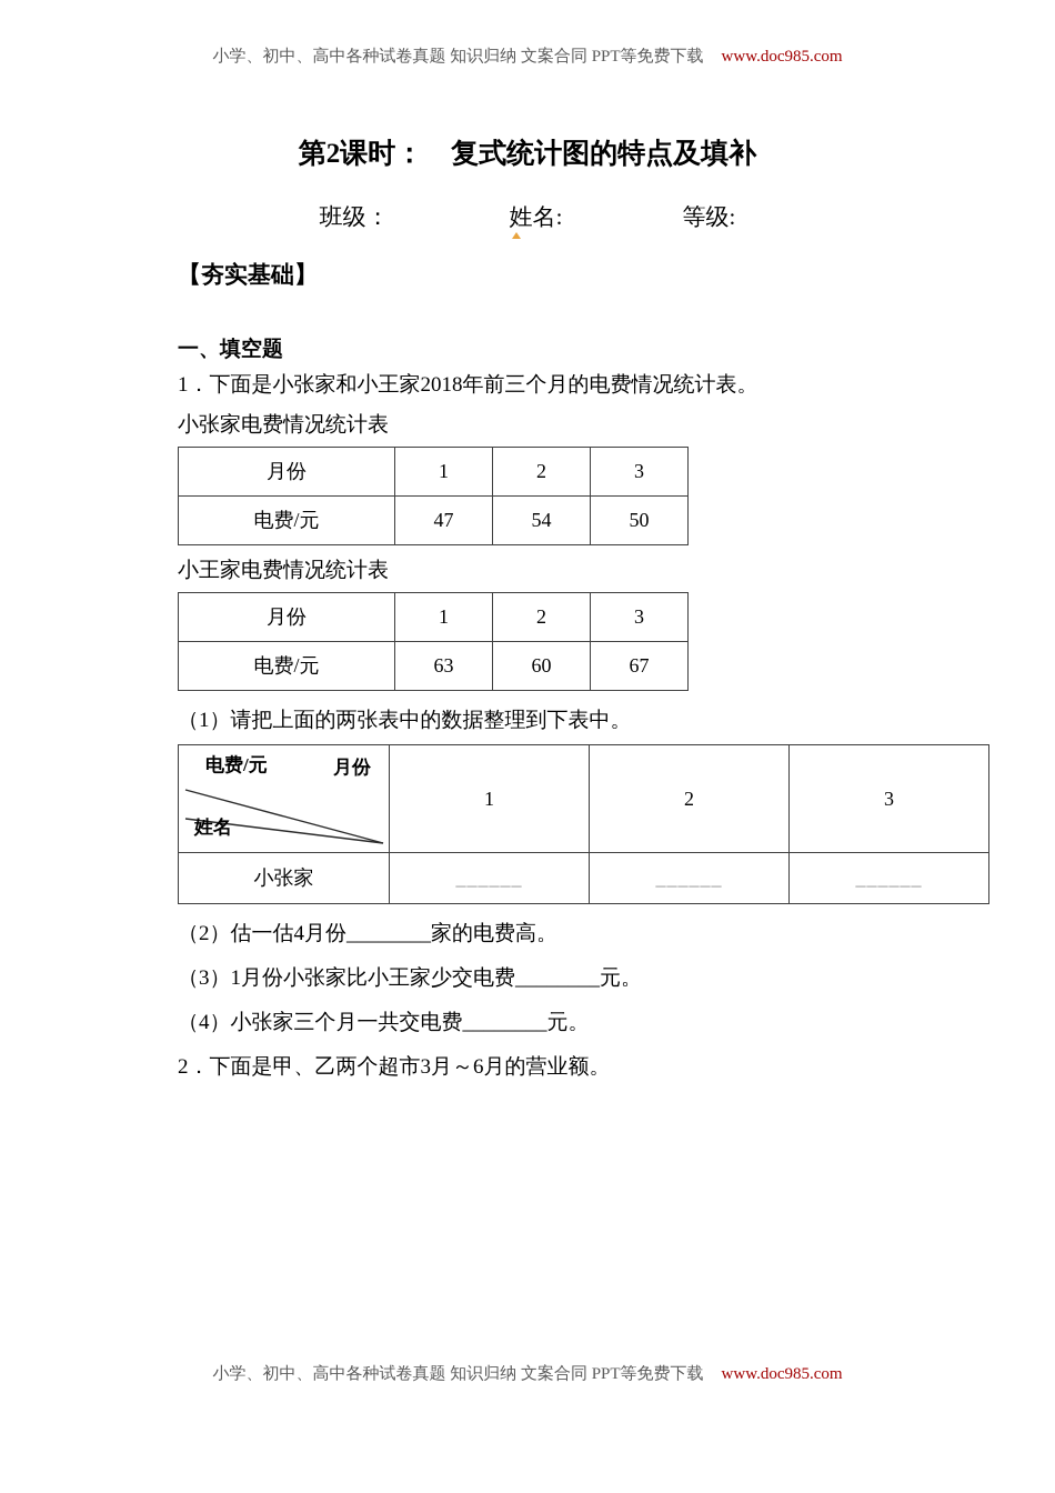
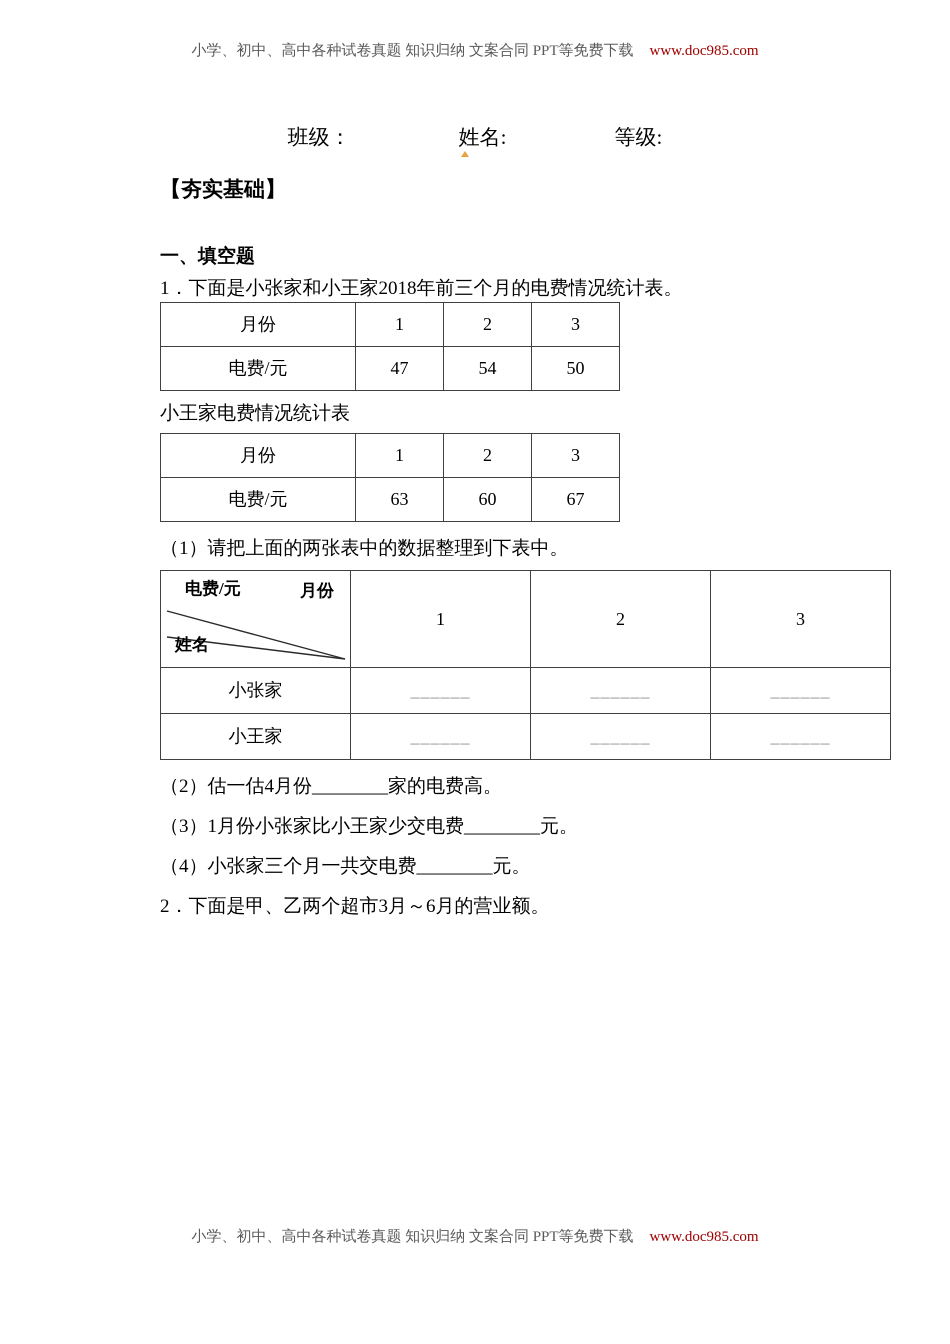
  小学、初中、高中各种试卷真题 知识归纳 文案合同 PPT等免费下载 www.doc985.com
- 第2课时： 复式统计图的特点及填补
  班级：
  姓名:
  等级:
  【夯实基础】
  一、填空题
  1．下面是小张家和小王家2018年前三个月的电费情况统计表。
- 小张家电费情况统计表
  月份	1	2	3
  电费/元	47	54	50
  小王家电费情况统计表
  月份	1	2	3
  电费/元	63	60	67
  （1）请把上面的两张表中的数据整理到下表中。
  电费/元 月份 姓名	1	2	3
  小张家	______	______	______
+ 小王家	______	______	______
  （2）估一估4月份________家的电费高。
  （3）1月份小张家比小王家少交电费________元。
  （4）小张家三个月一共交电费________元。
  2．下面是甲、乙两个超市3月～6月的营业额。
  小学、初中、高中各种试卷真题 知识归纳 文案合同 PPT等免费下载 www.doc985.com
